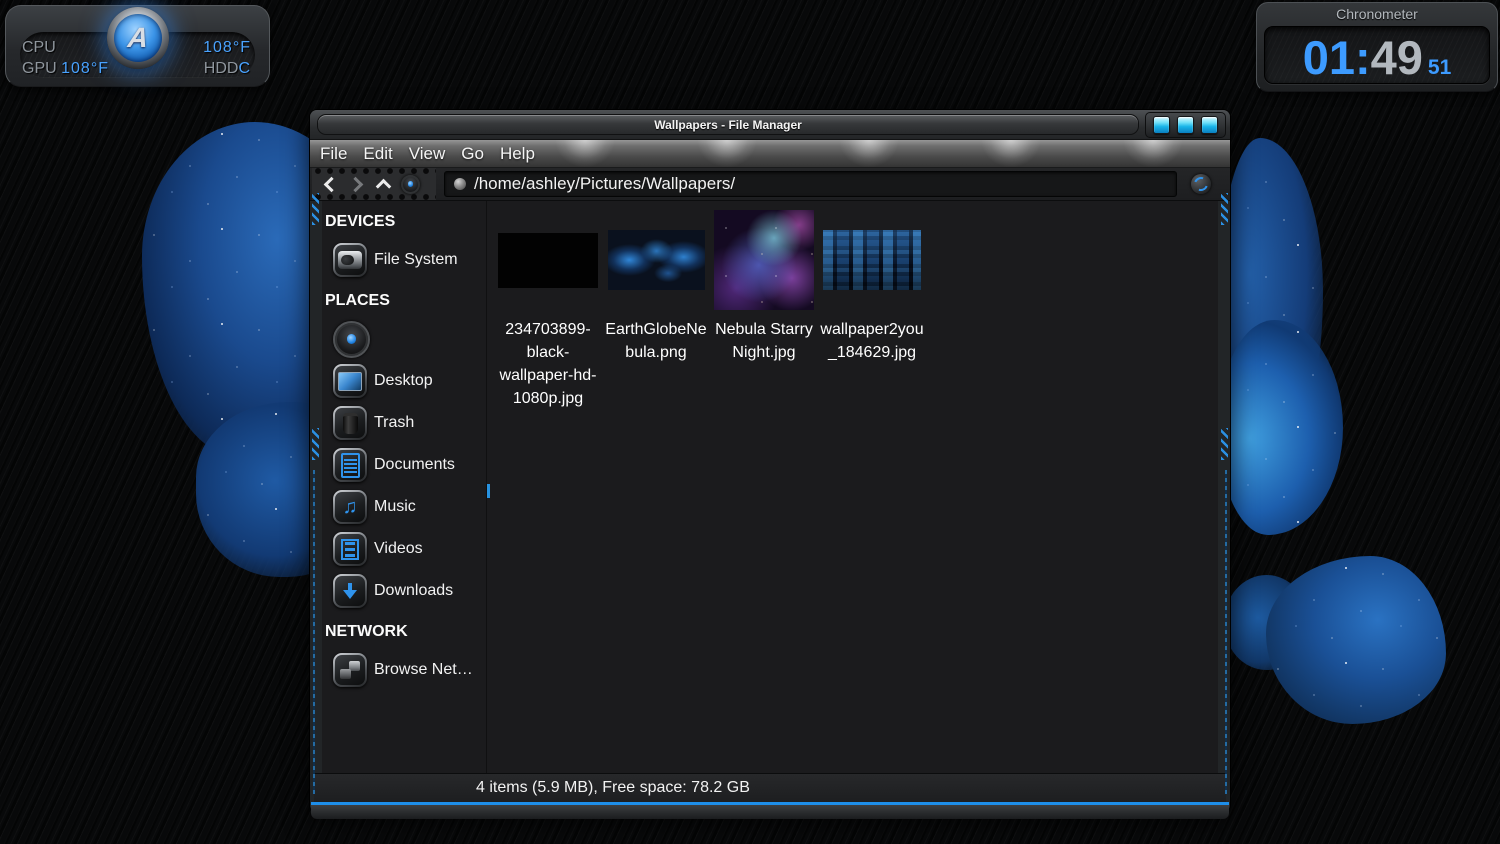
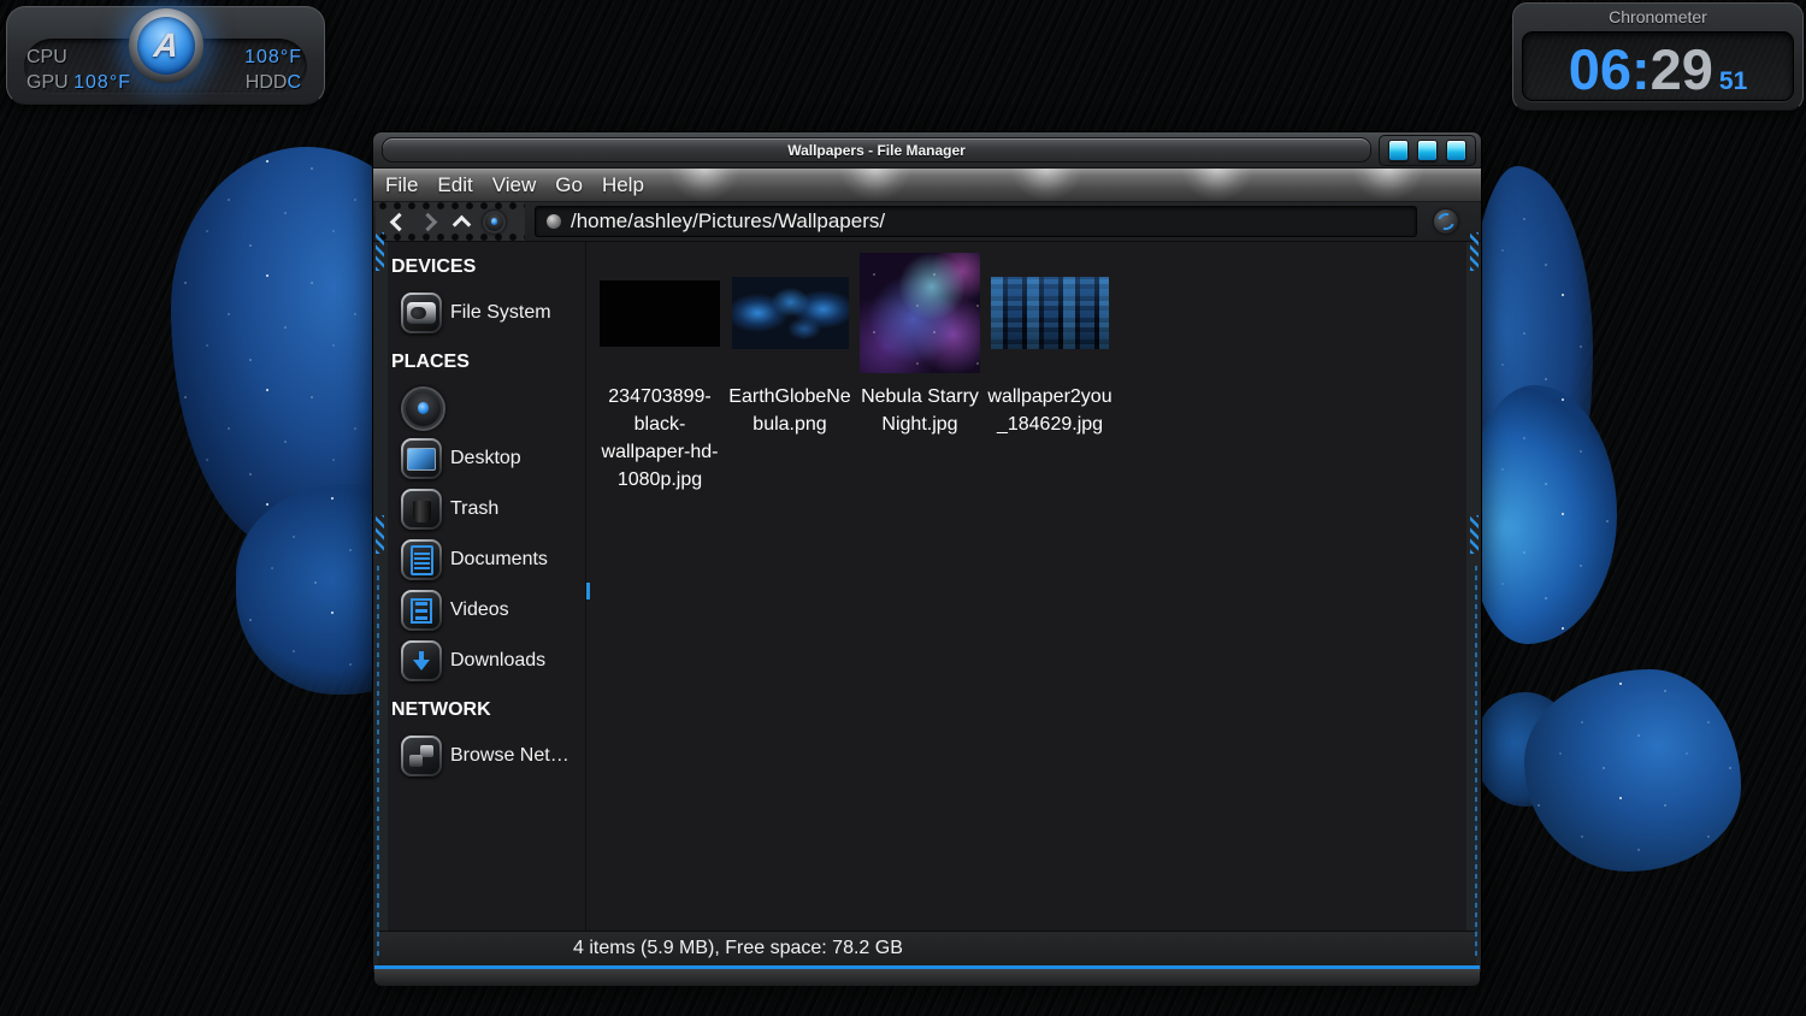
  CPU
  GPU 108°F
  108°F
  HDDC
  Chronometer
- 01
+ 06
  :
- 49
+ 29
  51
  Wallpapers - File Manager
  File
  Edit
  View
  Go
  Help
  /home/ashley/Pictures/Wallpapers/
  DEVICES
  File System
  PLACES
  Desktop
  Trash
  Documents
- Music
  Videos
  Downloads
  NETWORK
  Browse Net…
  234703899-black-wallpaper-hd-1080p.jpg
  EarthGlobeNebula.png
  Nebula Starry Night.jpg
  wallpaper2you_184629.jpg
  4 items (5.9 MB), Free space: 78.2 GB
